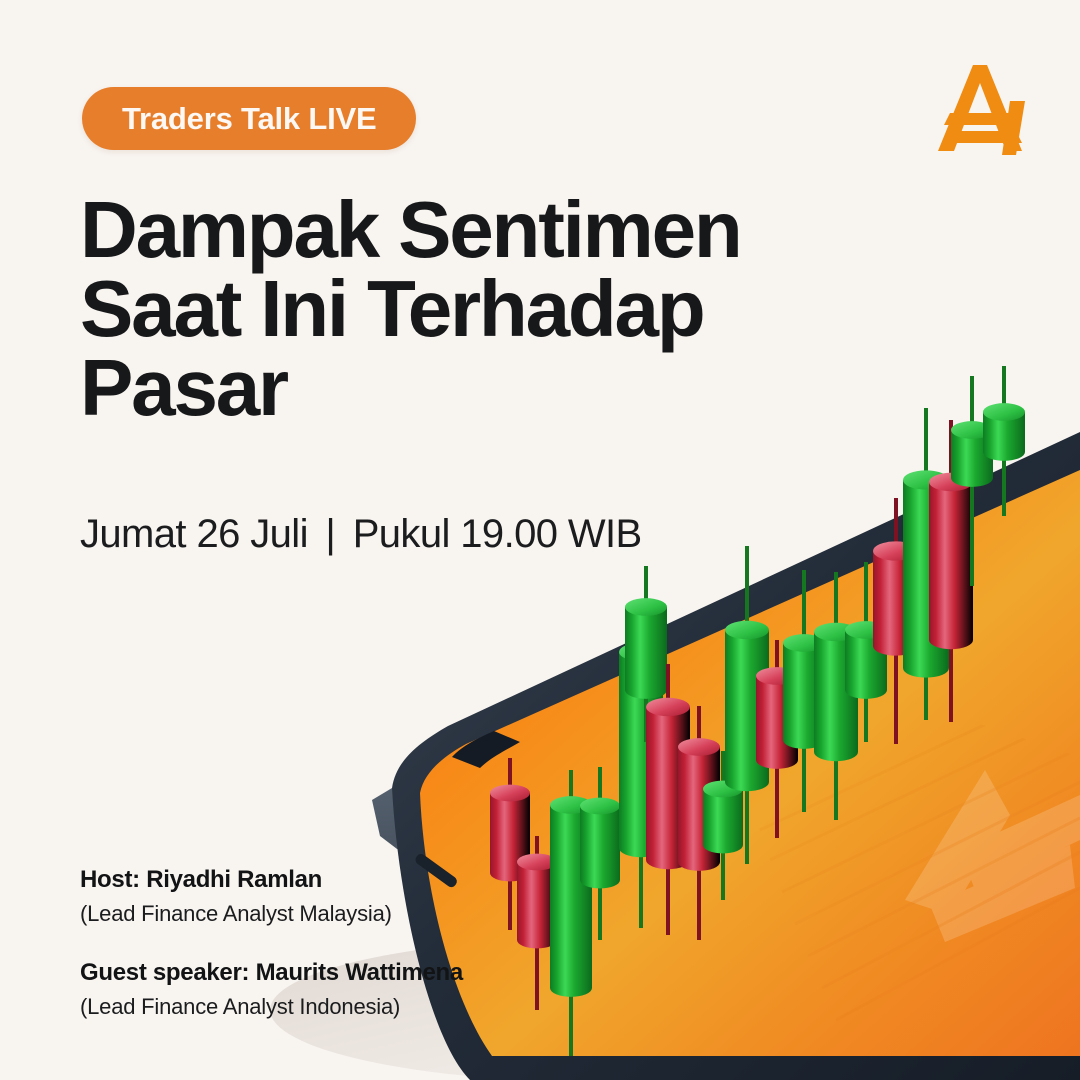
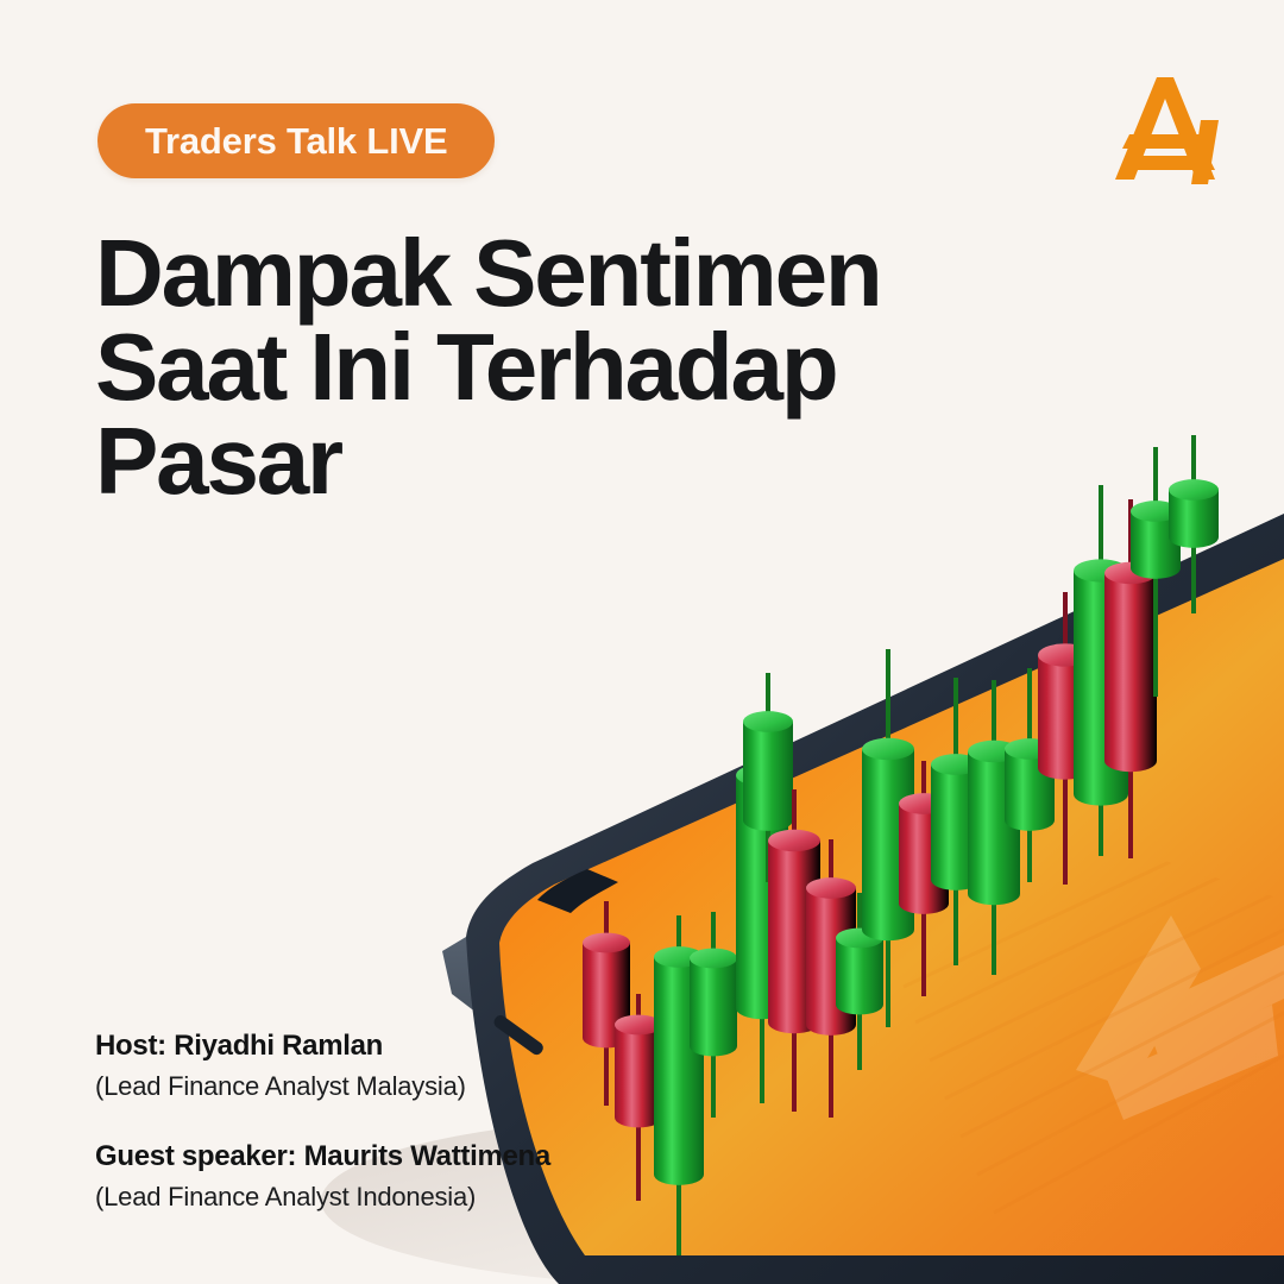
  Traders Talk LIVE
  Dampak Sentimen
  Saat Ini Terhadap
  Pasar
- Jumat 26 Juli | Pukul 19.00 WIB
  Host: Riyadhi Ramlan
  (Lead Finance Analyst Malaysia)
  Guest speaker: Maurits Wattimena
  (Lead Finance Analyst Indonesia)
